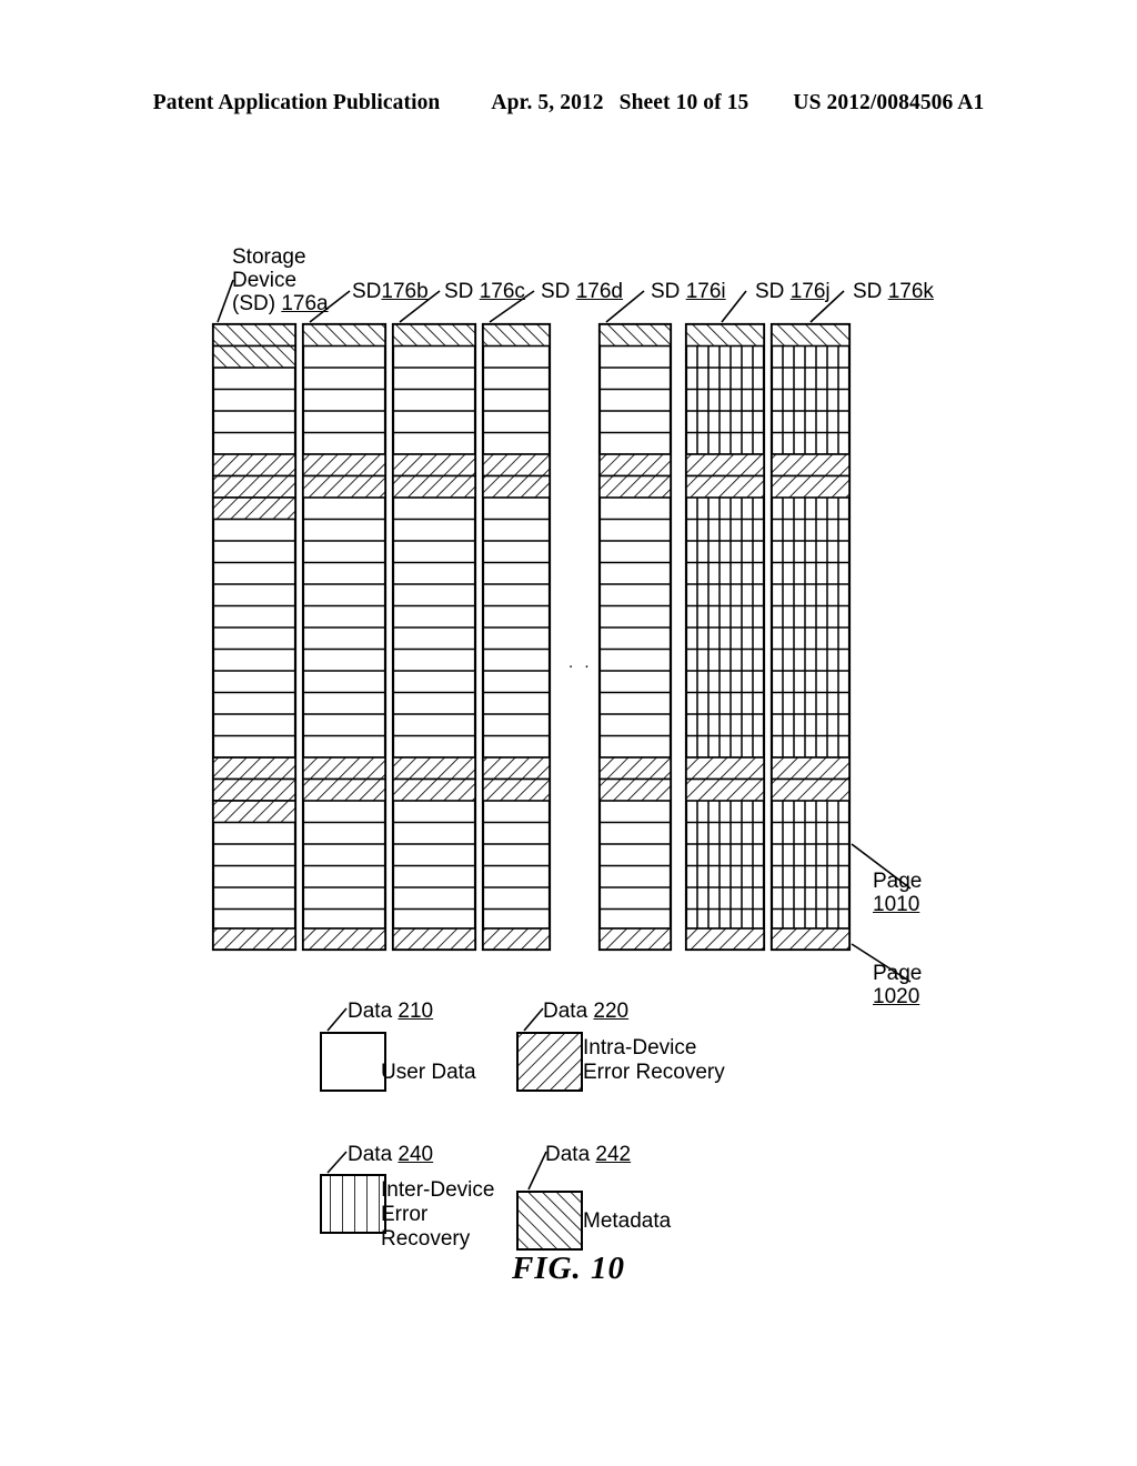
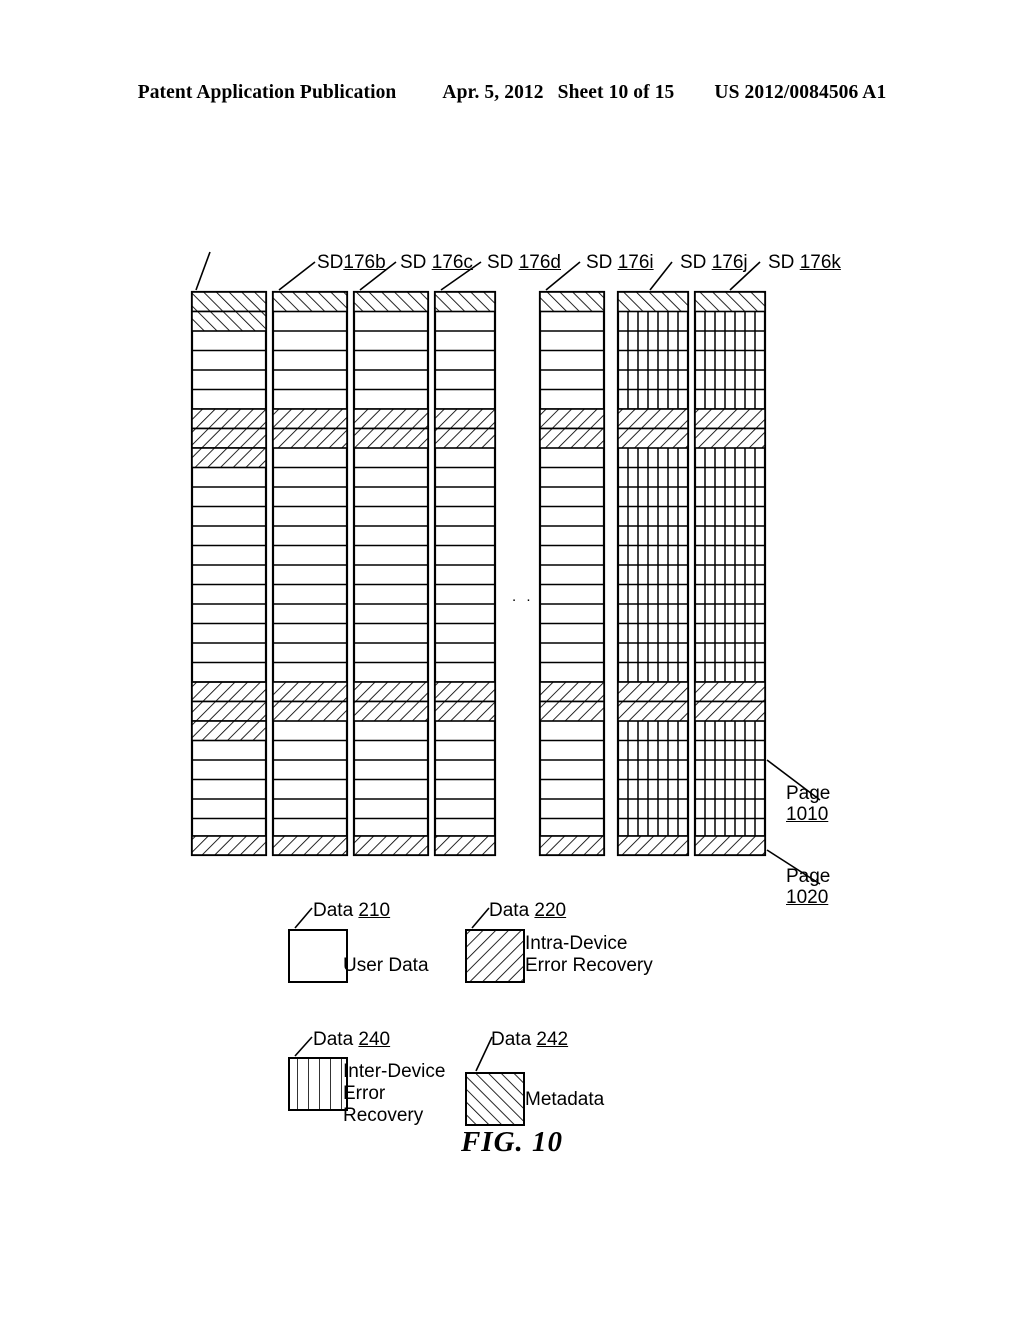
  Patent Application Publication
  Apr. 5, 2012
  Sheet 10 of 15
  US 2012/0084506 A1
- Storage
- Device
- (SD) 176a
  SD176b
  SD 176c
  SD 176d
  SD 176i
  SD 176j
  SD 176k
  . .
  Page
  1010
  Page
  1020
  Data 210
  Data 220
  Data 240
  Data 242
  User Data
  Intra-Device
  Error Recovery
  Inter-Device
  Error
  Recovery
  Metadata
  FIG. 10
